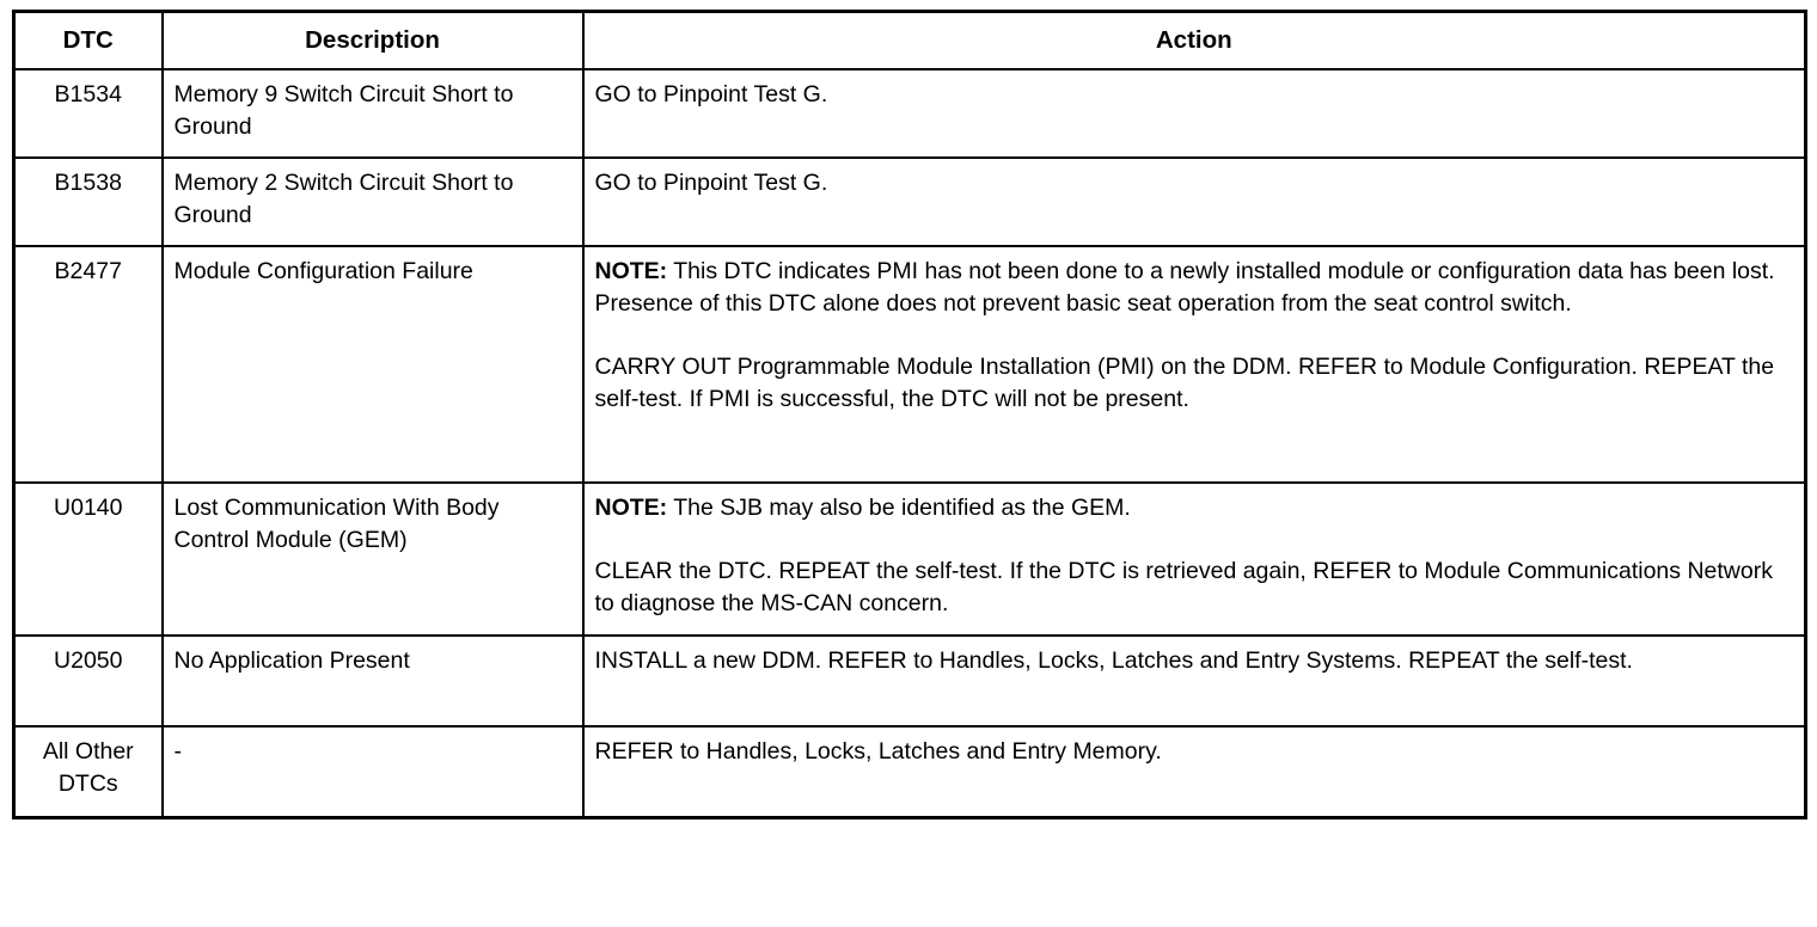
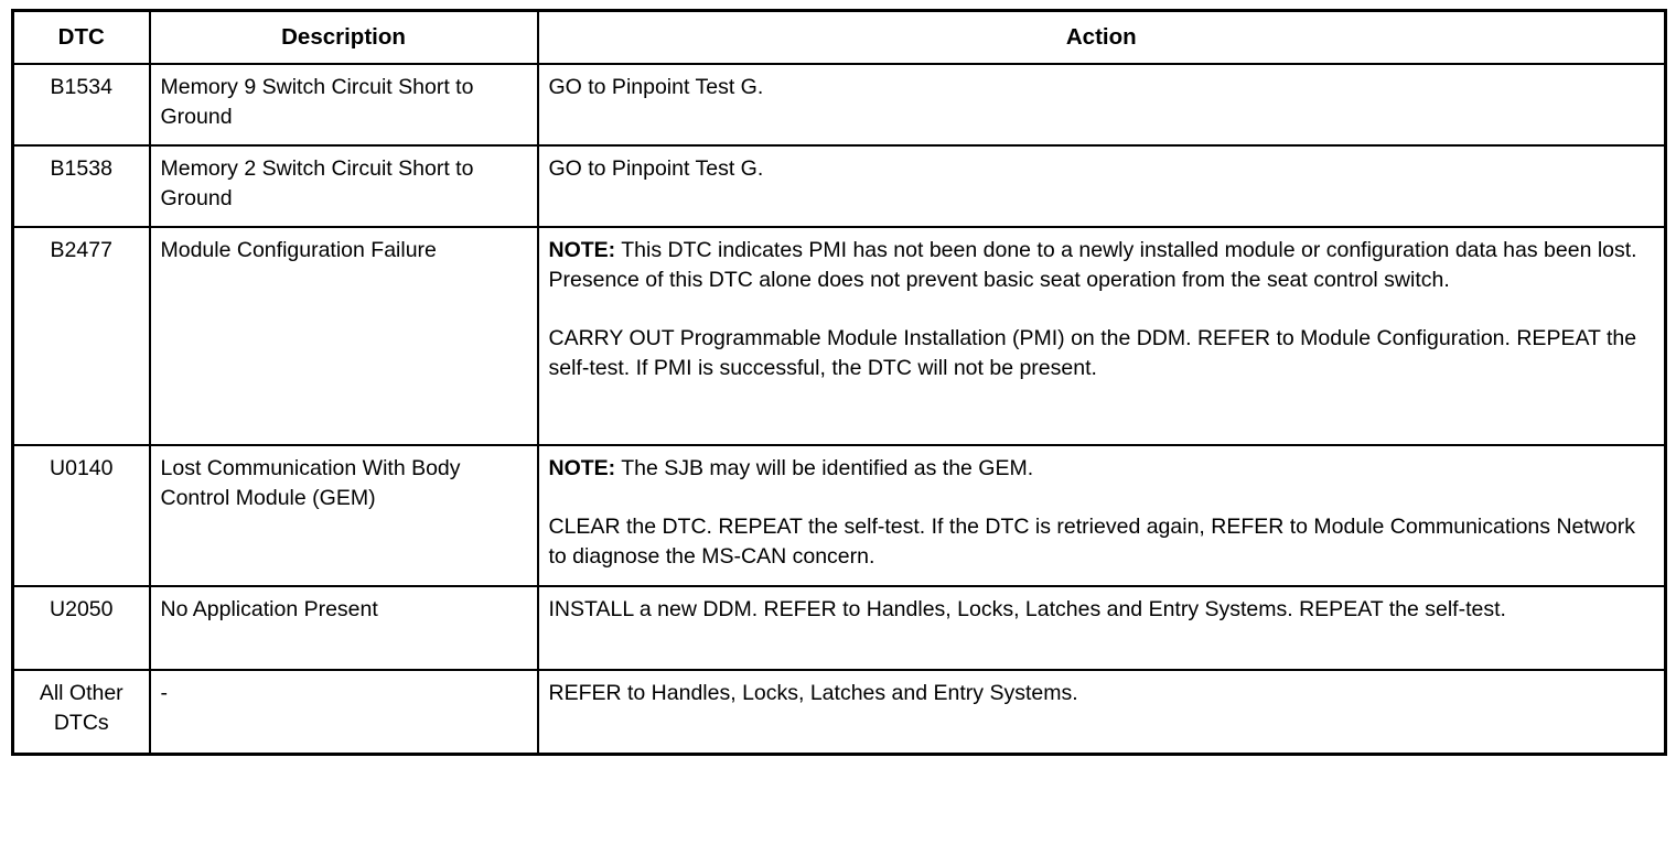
  DTC	Description	Action
  B1534	Memory 9 Switch Circuit Short to Ground	GO to Pinpoint Test G.
  B1538	Memory 2 Switch Circuit Short to Ground	GO to Pinpoint Test G.
  B2477	Module Configuration Failure	NOTE: This DTC indicates PMI has not been done to a newly installed module or configuration data has been lost. Presence of this DTC alone does not prevent basic seat operation from the seat control switch. CARRY OUT Programmable Module Installation (PMI) on the DDM. REFER to Module Configuration. REPEAT the self-test. If PMI is successful, the DTC will not be present.
- U0140	Lost Communication With Body Control Module (GEM)	NOTE: The SJB may also be identified as the GEM. CLEAR the DTC. REPEAT the self-test. If the DTC is retrieved again, REFER to Module Communications Network to diagnose the MS-CAN concern.
+ U0140	Lost Communication With Body Control Module (GEM)	NOTE: The SJB may will be identified as the GEM. CLEAR the DTC. REPEAT the self-test. If the DTC is retrieved again, REFER to Module Communications Network to diagnose the MS-CAN concern.
  U2050	No Application Present	INSTALL a new DDM. REFER to Handles, Locks, Latches and Entry Systems. REPEAT the self-test.
- All Other DTCs	-	REFER to Handles, Locks, Latches and Entry Memory.
+ All Other DTCs	-	REFER to Handles, Locks, Latches and Entry Systems.
